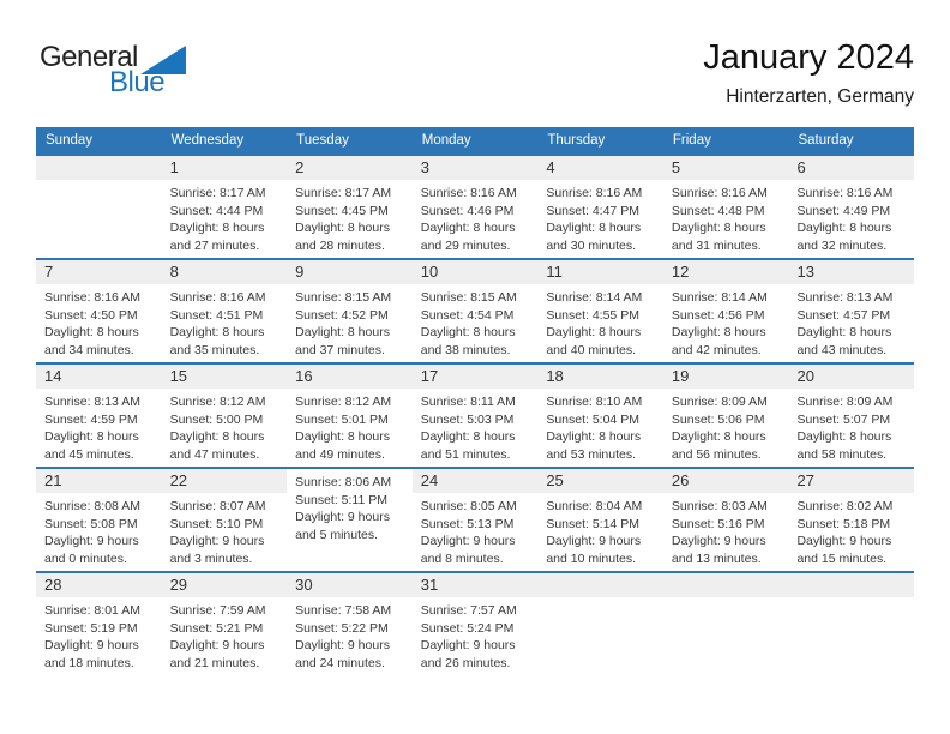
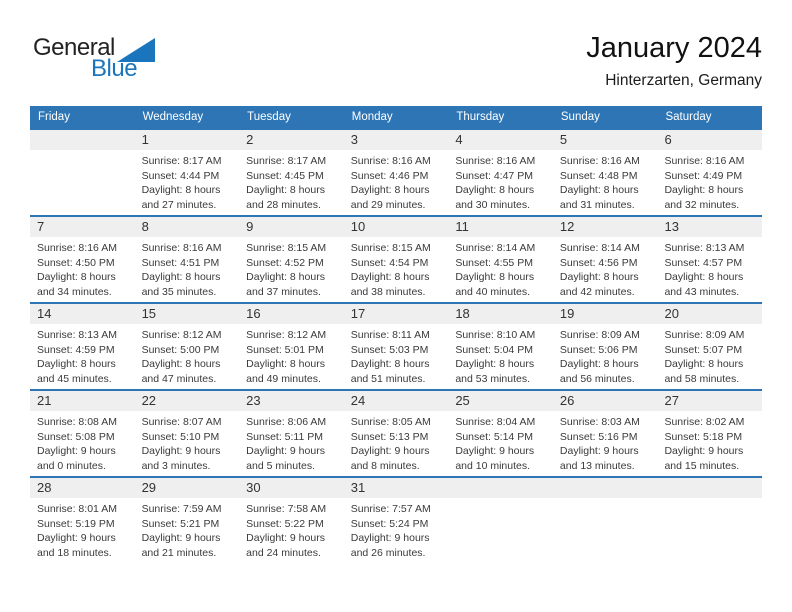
  General
  Blue
  January 2024
  Hinterzarten, Germany
- Sunday
+ Friday
  Wednesday
  Tuesday
  Monday
  Thursday
- Friday
+ Sunday
  Saturday
  1
  Sunrise: 8:17 AM
  Sunset: 4:44 PM
  Daylight: 8 hours
  and 27 minutes.
  2
  Sunrise: 8:17 AM
  Sunset: 4:45 PM
  Daylight: 8 hours
  and 28 minutes.
  3
  Sunrise: 8:16 AM
  Sunset: 4:46 PM
  Daylight: 8 hours
  and 29 minutes.
  4
  Sunrise: 8:16 AM
  Sunset: 4:47 PM
  Daylight: 8 hours
  and 30 minutes.
  5
  Sunrise: 8:16 AM
  Sunset: 4:48 PM
  Daylight: 8 hours
  and 31 minutes.
  6
  Sunrise: 8:16 AM
  Sunset: 4:49 PM
  Daylight: 8 hours
  and 32 minutes.
  7
  Sunrise: 8:16 AM
  Sunset: 4:50 PM
  Daylight: 8 hours
  and 34 minutes.
  8
  Sunrise: 8:16 AM
  Sunset: 4:51 PM
  Daylight: 8 hours
  and 35 minutes.
  9
  Sunrise: 8:15 AM
  Sunset: 4:52 PM
  Daylight: 8 hours
  and 37 minutes.
  10
  Sunrise: 8:15 AM
  Sunset: 4:54 PM
  Daylight: 8 hours
  and 38 minutes.
  11
  Sunrise: 8:14 AM
  Sunset: 4:55 PM
  Daylight: 8 hours
  and 40 minutes.
  12
  Sunrise: 8:14 AM
  Sunset: 4:56 PM
  Daylight: 8 hours
  and 42 minutes.
  13
  Sunrise: 8:13 AM
  Sunset: 4:57 PM
  Daylight: 8 hours
  and 43 minutes.
  14
  Sunrise: 8:13 AM
  Sunset: 4:59 PM
  Daylight: 8 hours
  and 45 minutes.
  15
  Sunrise: 8:12 AM
  Sunset: 5:00 PM
  Daylight: 8 hours
  and 47 minutes.
  16
  Sunrise: 8:12 AM
  Sunset: 5:01 PM
  Daylight: 8 hours
  and 49 minutes.
  17
  Sunrise: 8:11 AM
  Sunset: 5:03 PM
  Daylight: 8 hours
  and 51 minutes.
  18
  Sunrise: 8:10 AM
  Sunset: 5:04 PM
  Daylight: 8 hours
  and 53 minutes.
  19
  Sunrise: 8:09 AM
  Sunset: 5:06 PM
  Daylight: 8 hours
  and 56 minutes.
  20
  Sunrise: 8:09 AM
  Sunset: 5:07 PM
  Daylight: 8 hours
  and 58 minutes.
  21
  Sunrise: 8:08 AM
  Sunset: 5:08 PM
  Daylight: 9 hours
  and 0 minutes.
  22
  Sunrise: 8:07 AM
  Sunset: 5:10 PM
  Daylight: 9 hours
  and 3 minutes.
+ 23
  Sunrise: 8:06 AM
  Sunset: 5:11 PM
  Daylight: 9 hours
  and 5 minutes.
  24
  Sunrise: 8:05 AM
  Sunset: 5:13 PM
  Daylight: 9 hours
  and 8 minutes.
  25
  Sunrise: 8:04 AM
  Sunset: 5:14 PM
  Daylight: 9 hours
  and 10 minutes.
  26
  Sunrise: 8:03 AM
  Sunset: 5:16 PM
  Daylight: 9 hours
  and 13 minutes.
  27
  Sunrise: 8:02 AM
  Sunset: 5:18 PM
  Daylight: 9 hours
  and 15 minutes.
  28
  Sunrise: 8:01 AM
  Sunset: 5:19 PM
  Daylight: 9 hours
  and 18 minutes.
  29
  Sunrise: 7:59 AM
  Sunset: 5:21 PM
  Daylight: 9 hours
  and 21 minutes.
  30
  Sunrise: 7:58 AM
  Sunset: 5:22 PM
  Daylight: 9 hours
  and 24 minutes.
  31
  Sunrise: 7:57 AM
  Sunset: 5:24 PM
  Daylight: 9 hours
  and 26 minutes.
